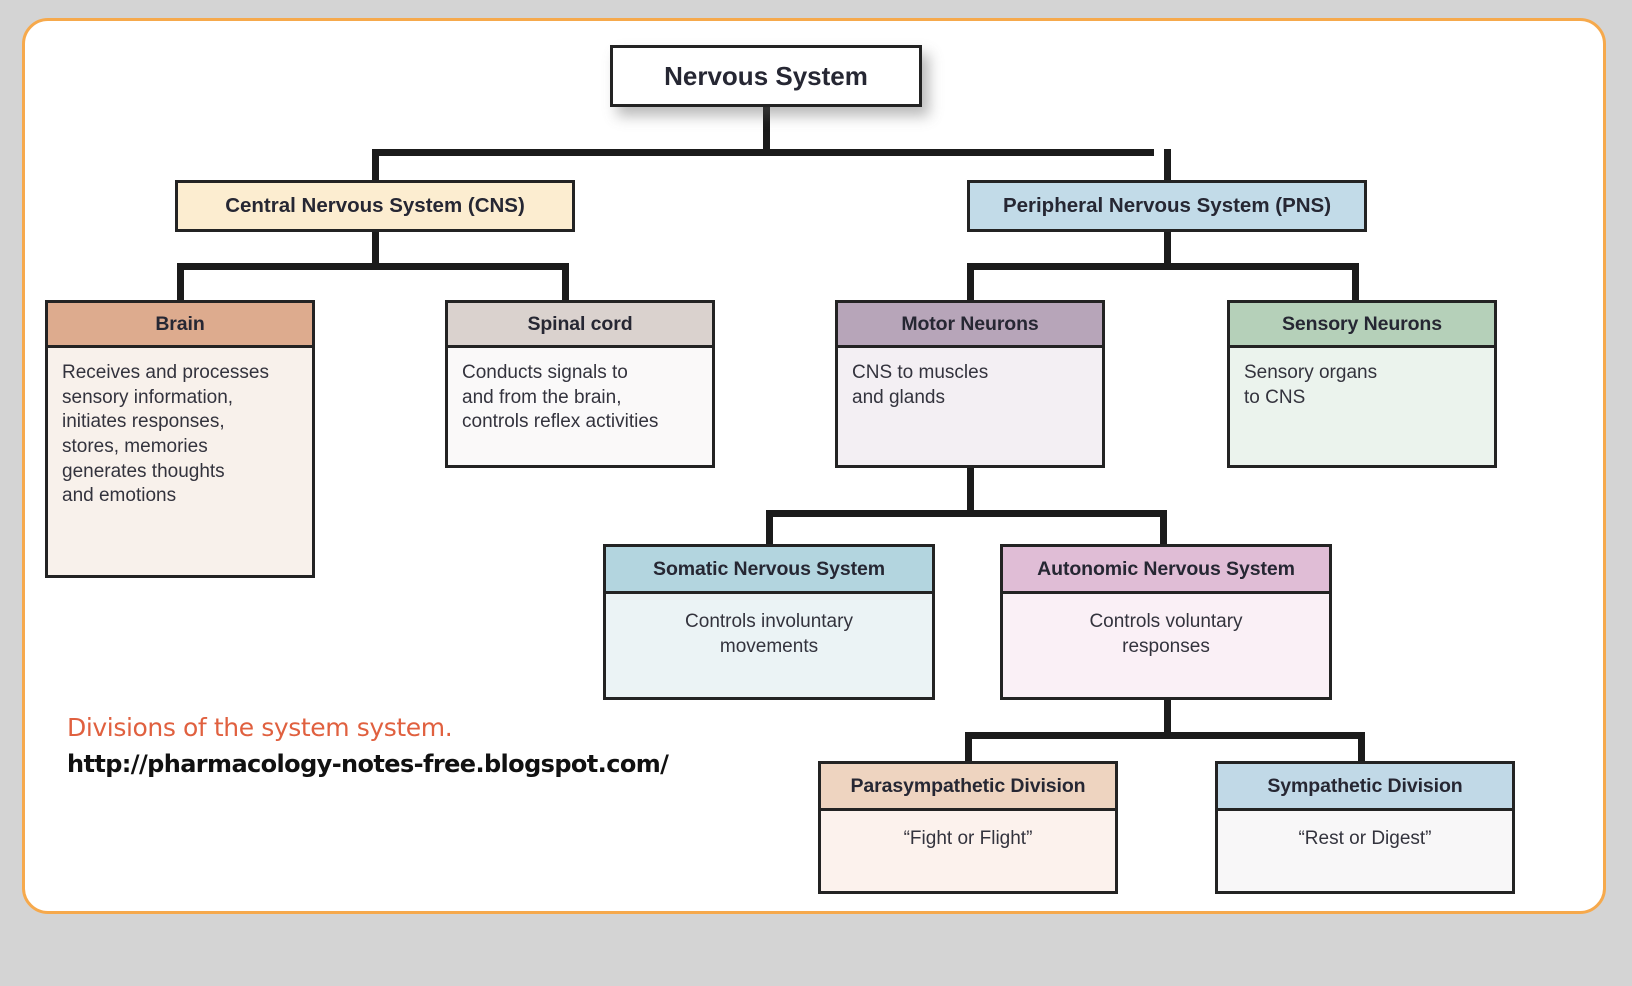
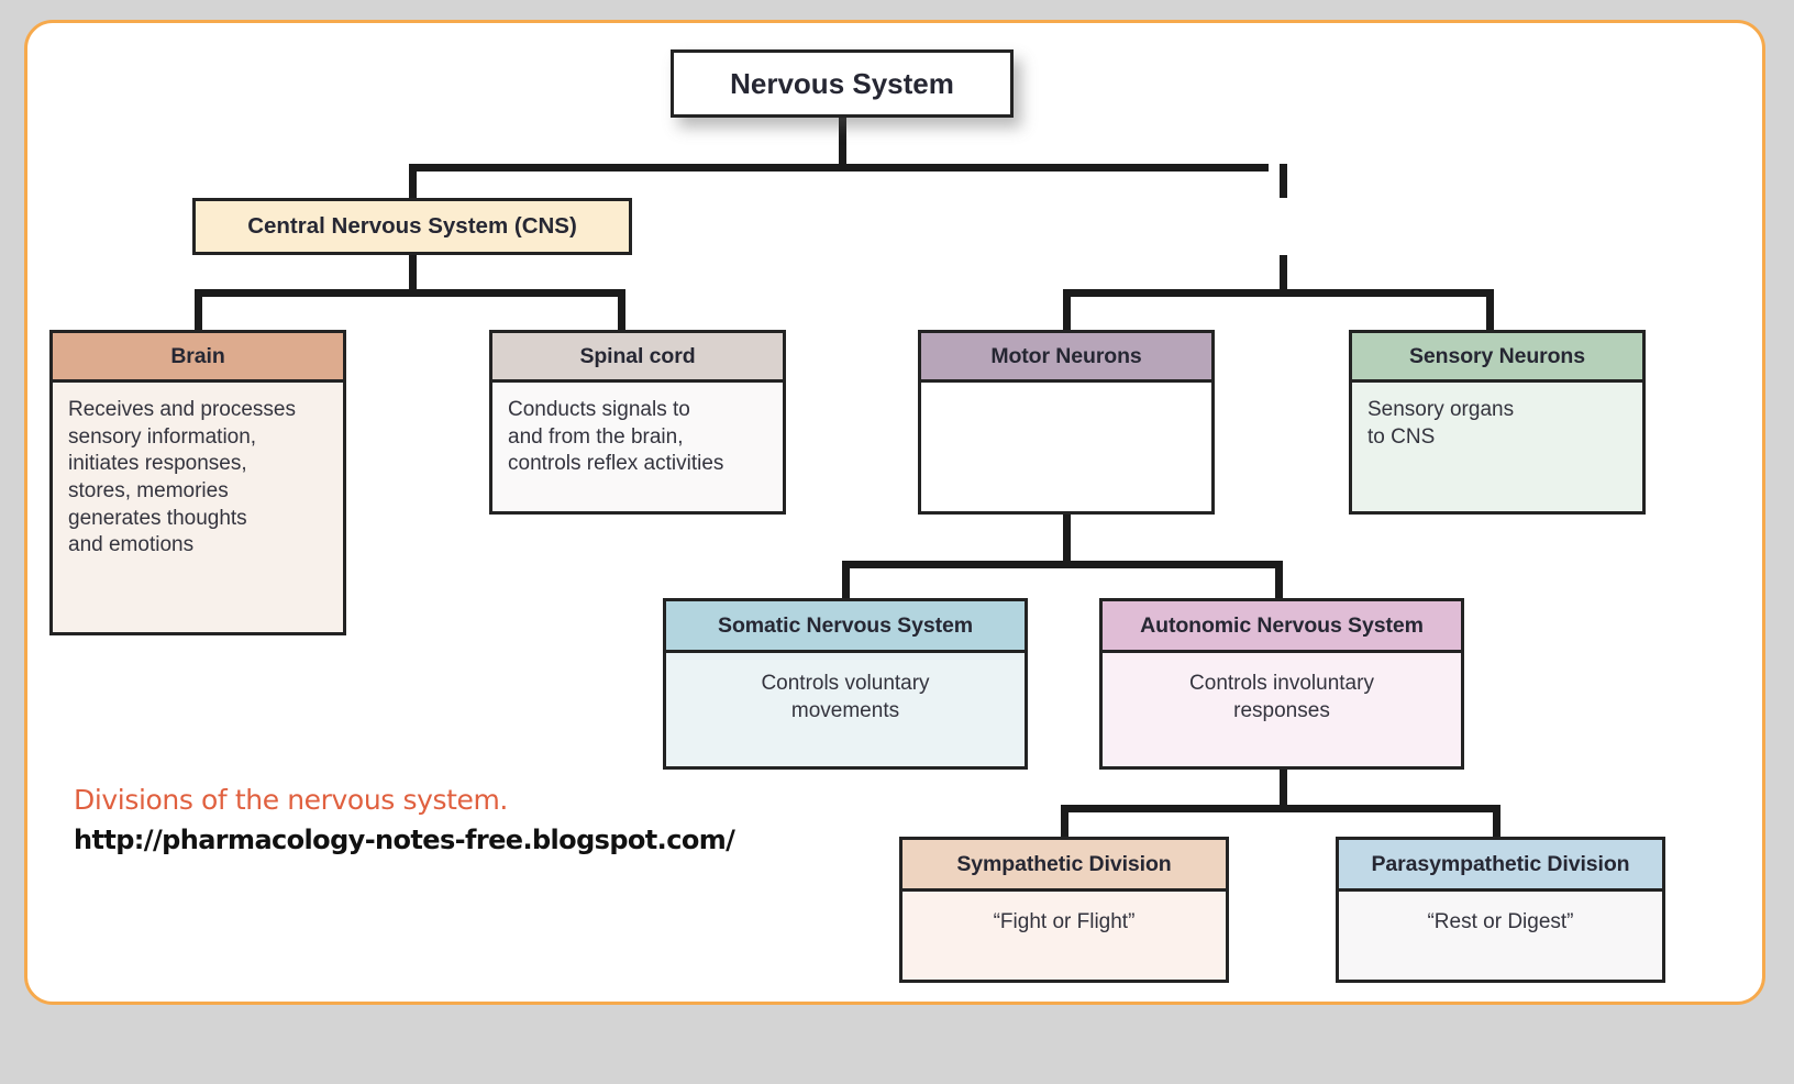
  Nervous System
  Central Nervous System (CNS)
- Peripheral Nervous System (PNS)
  Brain
  Receives and processes
  sensory information,
  initiates responses,
  stores, memories
  generates thoughts
  and emotions
  Spinal cord
  Conducts signals to
  and from the brain,
  controls reflex activities
  Motor Neurons
- CNS to muscles
- and glands
  Sensory Neurons
  Sensory organs
  to CNS
  Somatic Nervous System
- Controls involuntary
+ Controls voluntary
  movements
  Autonomic Nervous System
- Controls voluntary
+ Controls involuntary
  responses
- Parasympathetic Division
+ Sympathetic Division
  “Fight or Flight”
- Sympathetic Division
+ Parasympathetic Division
  “Rest or Digest”
- Divisions of the system system.
+ Divisions of the nervous system.
  http://pharmacology-notes-free.blogspot.com/
